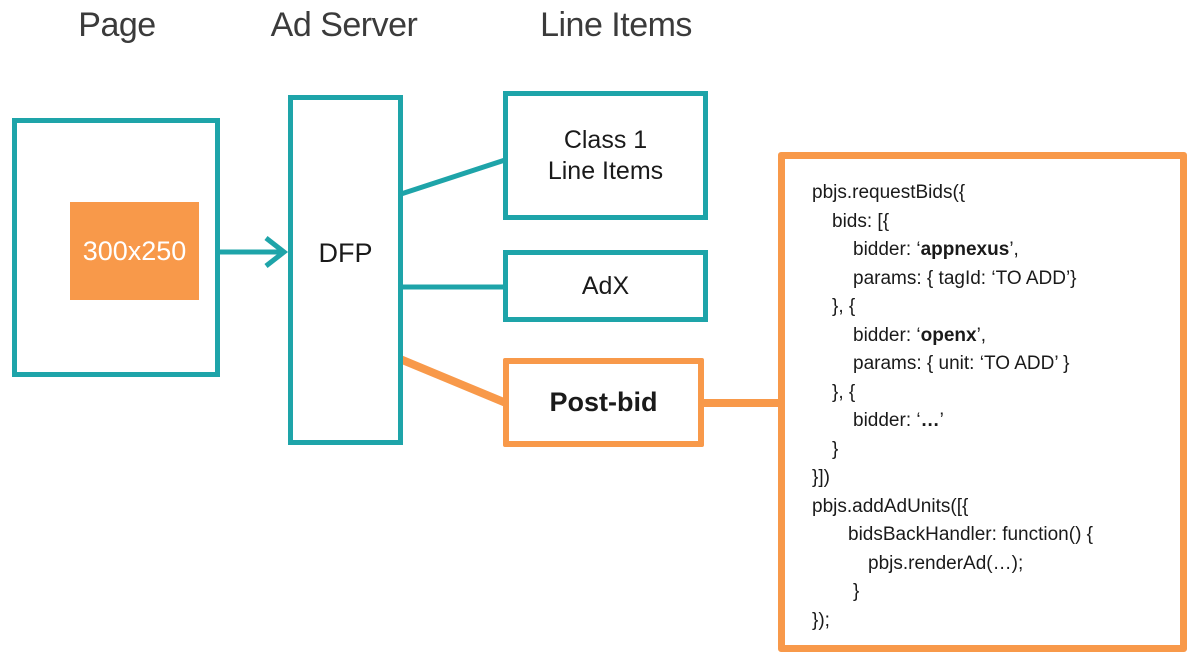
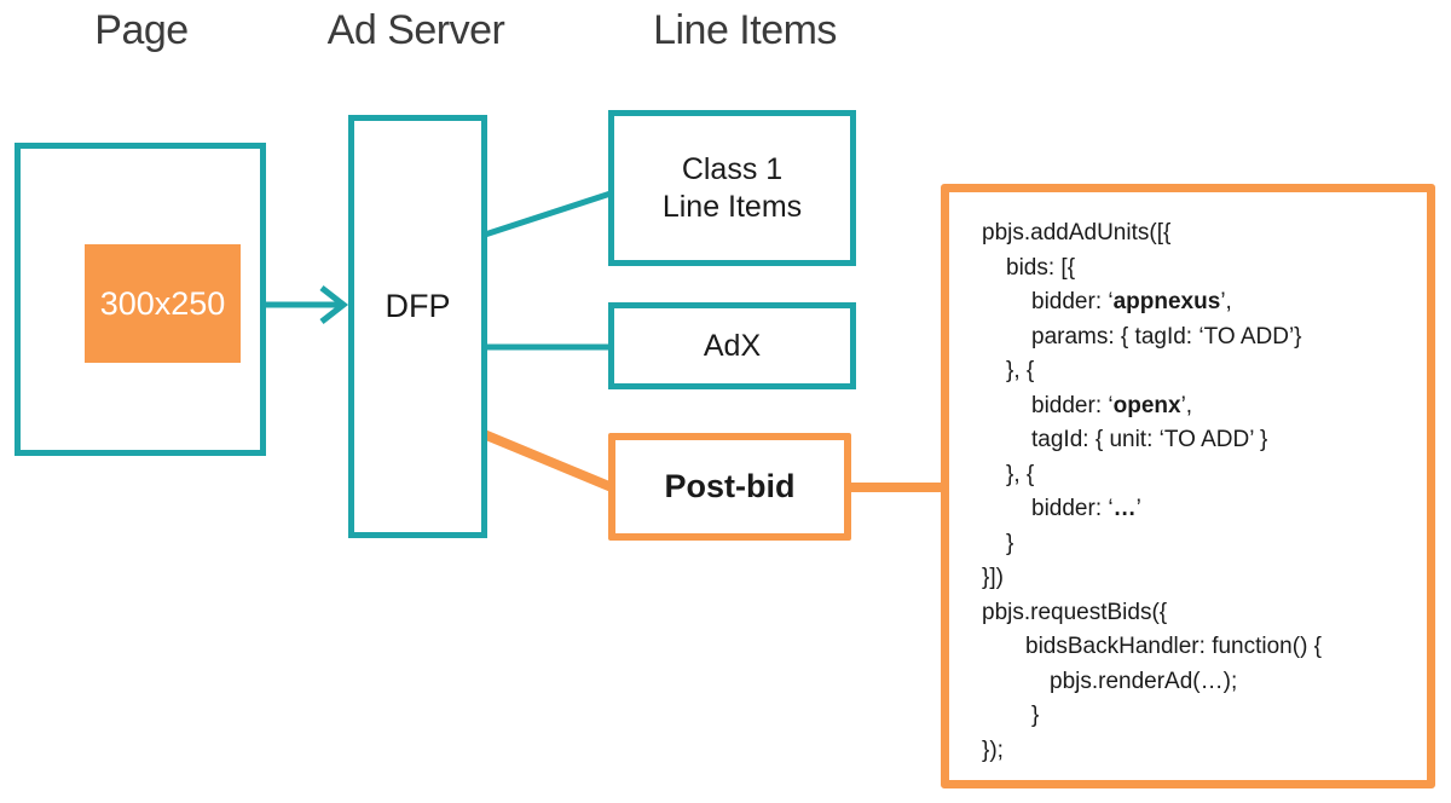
  Page
  Ad Server
  Line Items
  300x250
  DFP
  Class 1
  Line Items
  AdX
  Post-bid
- pbjs.requestBids({
+ pbjs.addAdUnits([{
  bids: [{
  bidder: ‘appnexus’,
  params: { tagId: ‘TO ADD’}
  }, {
  bidder: ‘openx’,
- params: { unit: ‘TO ADD’ }
+ tagId: { unit: ‘TO ADD’ }
  }, {
  bidder: ‘…’
  }
  }])
- pbjs.addAdUnits([{
+ pbjs.requestBids({
  bidsBackHandler: function() {
  pbjs.renderAd(…);
  }
  });
